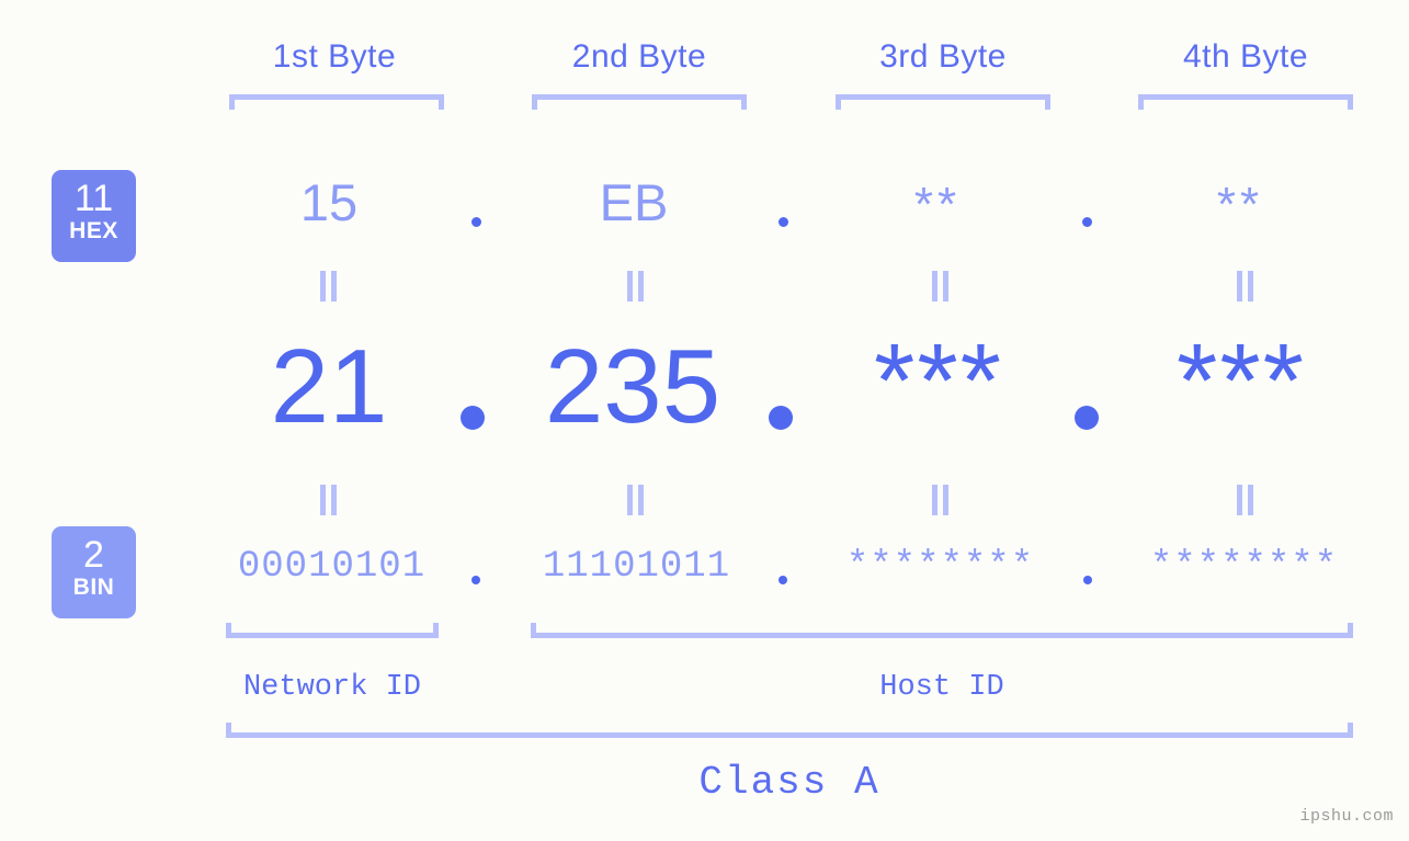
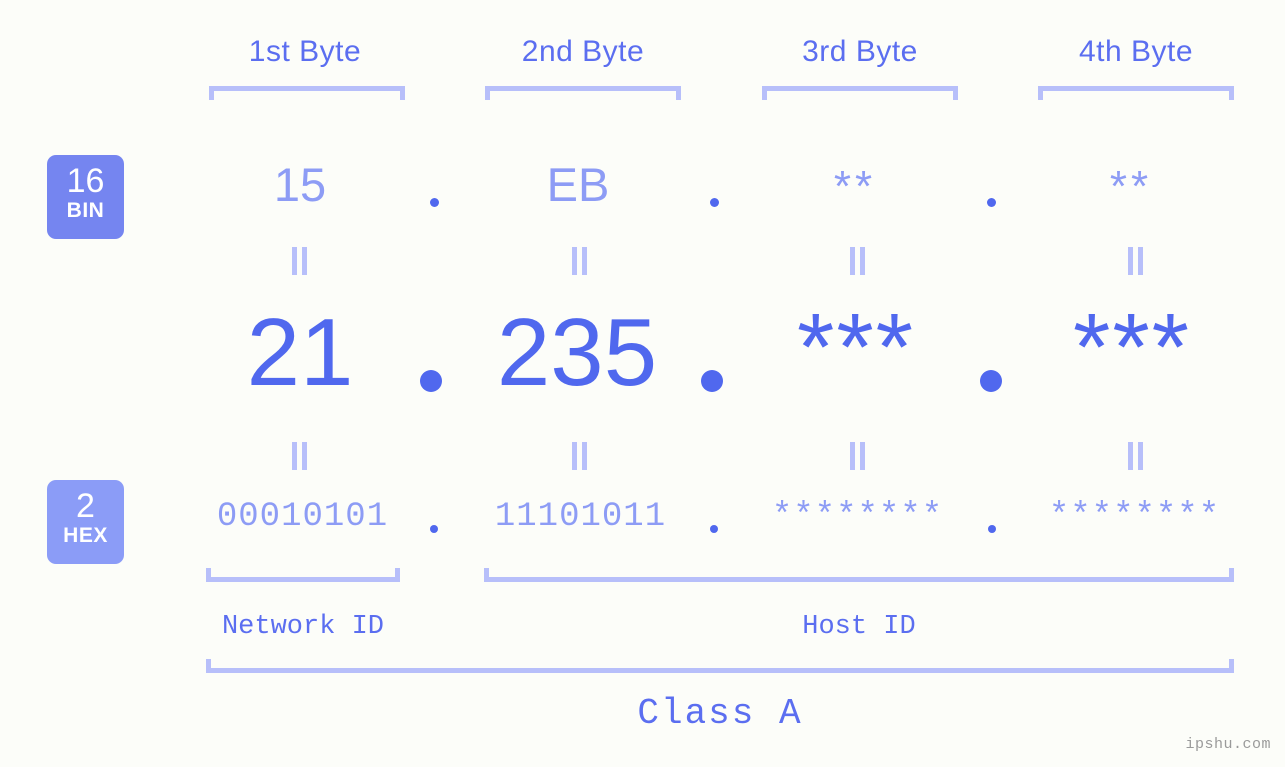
  1st Byte
  2nd Byte
  3rd Byte
  4th Byte
- 11
+ 16
- HEX
+ BIN
  2
- BIN
+ HEX
  15
  EB
  **
  **
  21
  235
  ***
  ***
  00010101
  11101011
  ********
  ********
  Network ID
  Host ID
  Class A
  ipshu.com
